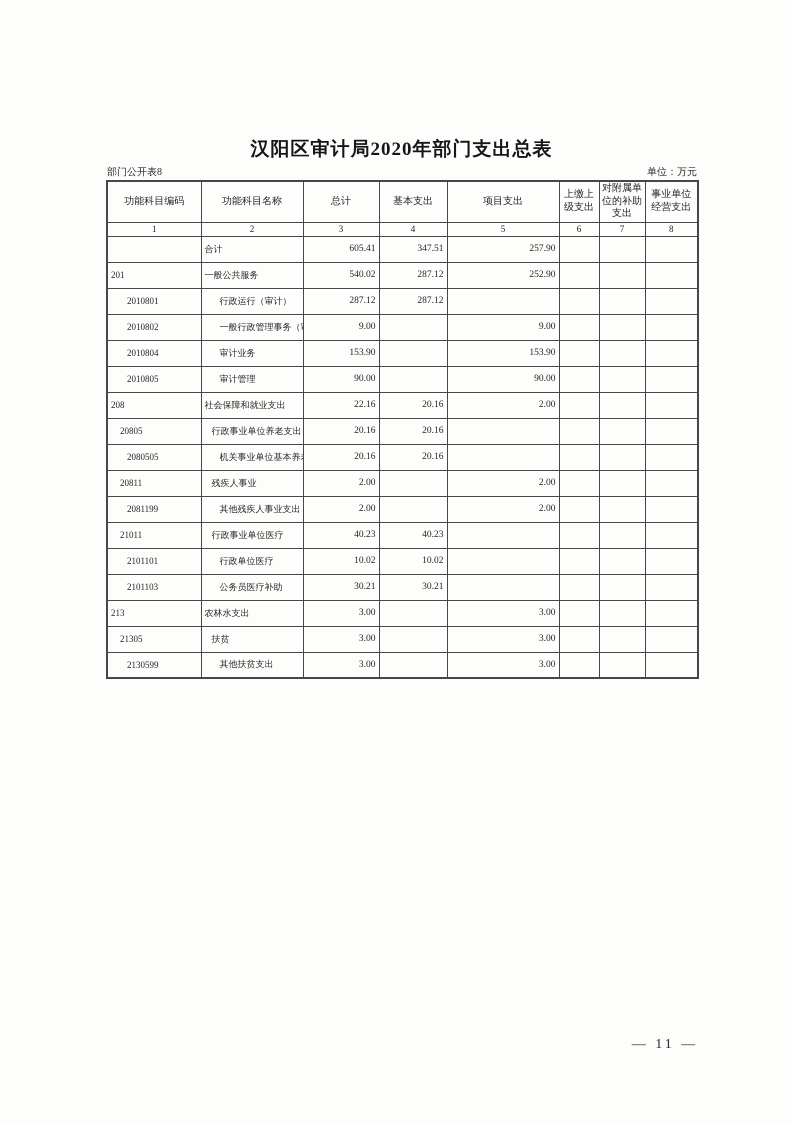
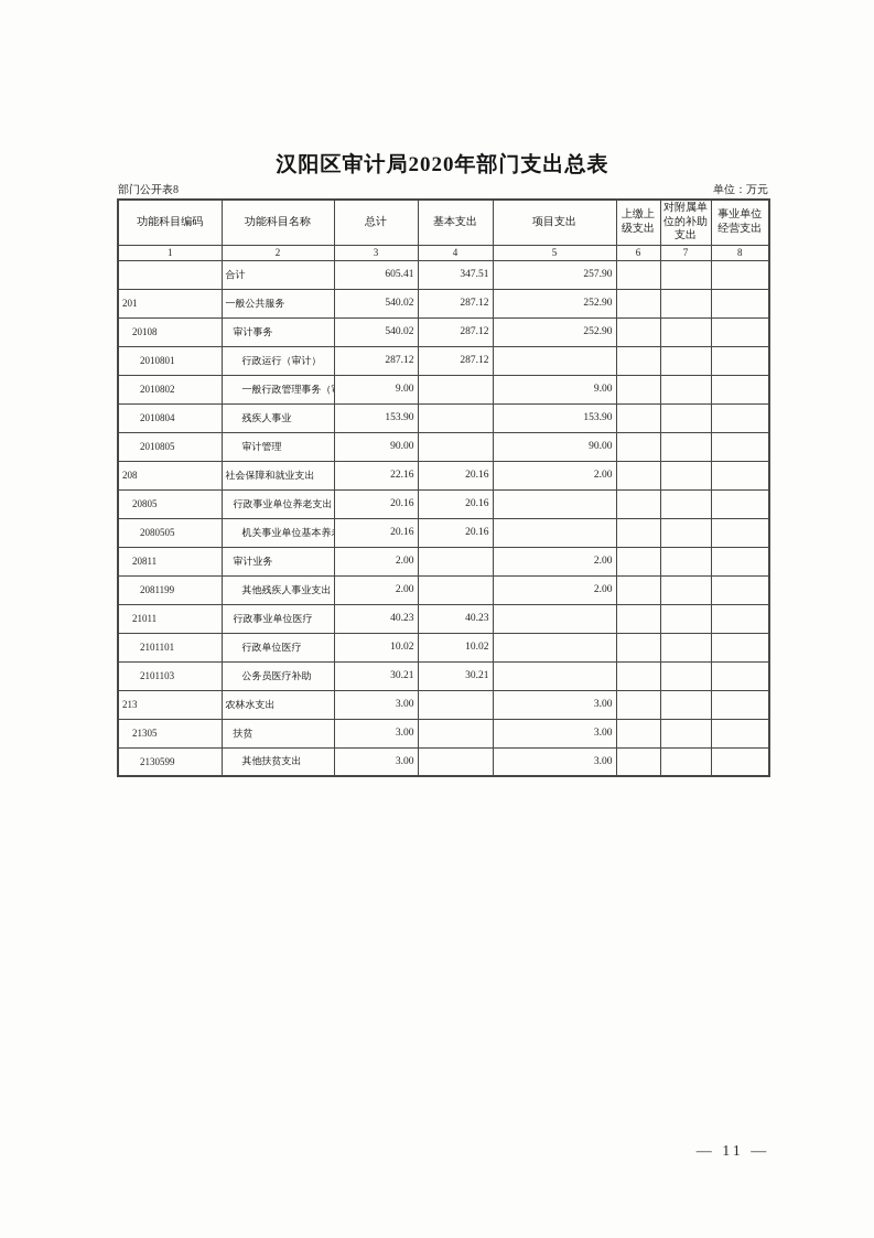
  汉阳区审计局2020年部门支出总表
  部门公开表8
  单位：万元
  功能科目编码	功能科目名称	总计	基本支出	项目支出	上缴上级支出	对附属单位的补助支出	事业单位经营支出
  1	2	3	4	5	6	7	8
  	合计	605.41	347.51	257.90
  201	一般公共服务	540.02	287.12	252.90
+ 20108	审计事务	540.02	287.12	252.90
  2010801	行政运行（审计）	287.12	287.12
  2010802	一般行政管理事务（	9.00		9.00
- 2010804	审计业务	153.90		153.90
+ 2010804	残疾人事业	153.90		153.90
  2010805	审计管理	90.00		90.00
  208	社会保障和就业支出	22.16	20.16	2.00
  20805	行政事业单位养老支出	20.16	20.16
  2080505	机关事业单位基本养	20.16	20.16
- 20811	残疾人事业	2.00		2.00
+ 20811	审计业务	2.00		2.00
  2081199	其他残疾人事业支出	2.00		2.00
  21011	行政事业单位医疗	40.23	40.23
  2101101	行政单位医疗	10.02	10.02
  2101103	公务员医疗补助	30.21	30.21
  213	农林水支出	3.00		3.00
  21305	扶贫	3.00		3.00
  2130599	其他扶贫支出	3.00		3.00
  — 11 —
